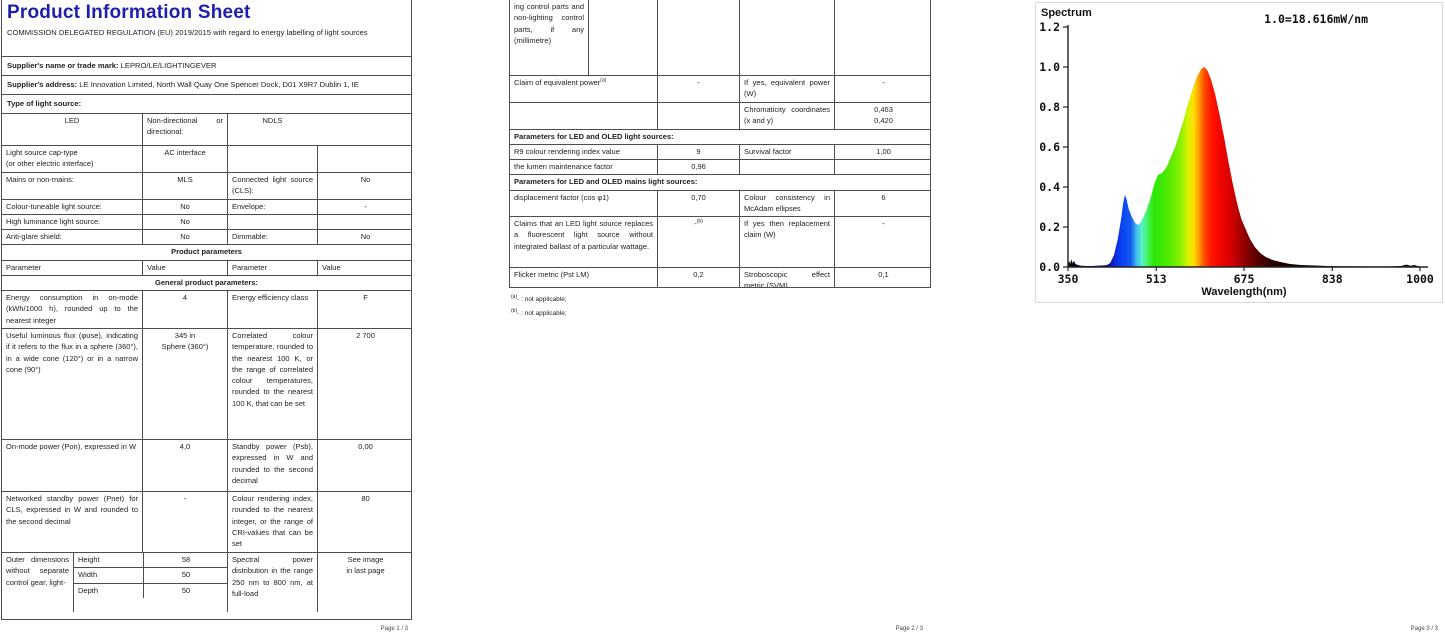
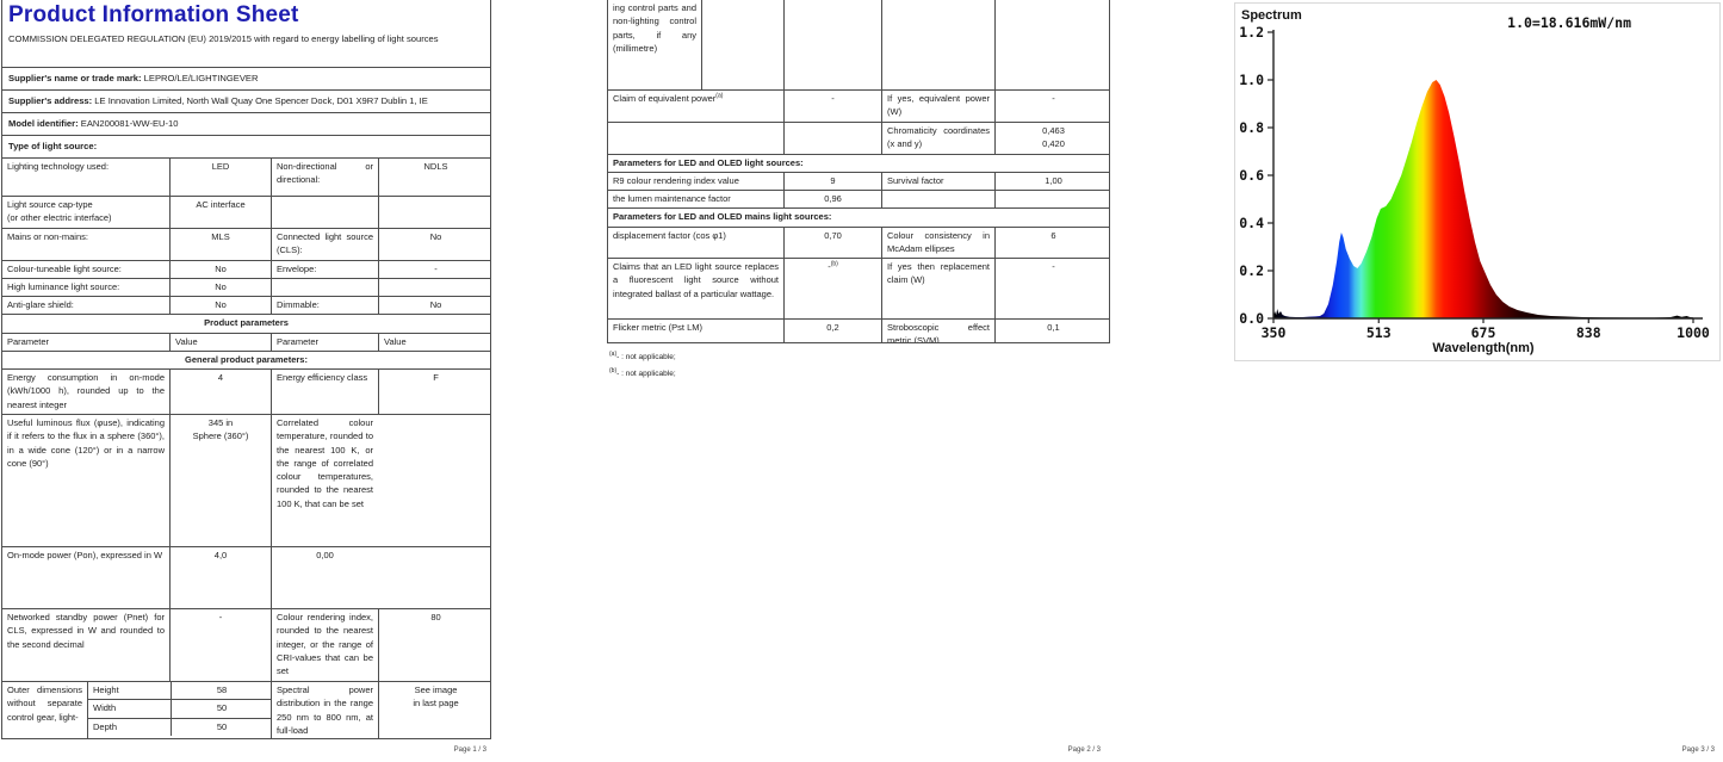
  Product Information Sheet
  COMMISSION DELEGATED REGULATION (EU) 2019/2015 with regard to energy labelling of light sources
  Supplier's name or trade mark: LEPRO/LE/LIGHTINGEVER
  Supplier's address: LE Innovation Limited, North Wall Quay One Spencer Dock, D01 X9R7 Dublin 1, IE
+ Model identifier: EAN200081-WW-EU-10
  Type of light source:
+ Lighting technology used:
  LED
  Non-directional or directional:
  NDLS
  Light source cap-type
  (or other electric interface)
  AC interface
  Mains or non-mains:
  MLS
  Connected light source (CLS):
  No
  Colour-tuneable light source:
  No
  Envelope:
  -
  High luminance light source:
  No
  Anti-glare shield:
  No
  Dimmable:
  No
  Product parameters
  Parameter
  Value
  Parameter
  Value
  General product parameters:
  Energy consumption in on-mode (kWh/1000 h), rounded up to the nearest integer
  4
  Energy efficiency class
  F
  Useful luminous flux (φuse), indicating if it refers to the flux in a sphere (360°), in a wide cone (120°) or in a narrow cone (90°)
  345 in
  Sphere (360°)
  Correlated colour temperature, rounded to the nearest 100 K, or the range of correlated colour temperatures, rounded to the nearest 100 K, that can be set
- 2 700
  On-mode power (Pon), expressed in W
  4,0
- Standby power (Psb), expressed in W and rounded to the second decimal
  0,00
  Networked standby power (Pnet) for CLS, expressed in W and rounded to the second decimal
  -
  Colour rendering index, rounded to the nearest integer, or the range of CRI-values that can be set
  80
  Outer dimensions without separate control gear, light-
  Height
  58
  Width
  50
  Depth
  50
  Spectral power distribution in the range 250 nm to 800 nm, at full-load
  See image
  in last page
  ing control parts and non-lighting control parts, if any (millimetre)
  Claim of equivalent power
  -
  If yes, equivalent power (W)
  -
  Chromaticity coordinates (x and y)
  0,463
  0,420
  Parameters for LED and OLED light sources:
  R9 colour rendering index value
  9
  Survival factor
  1,00
  the lumen maintenance factor
  0,96
  Parameters for LED and OLED mains light sources:
  displacement factor (cos φ1)
  0,70
  Colour consistency in McAdam ellipses
  6
  Claims that an LED light source replaces a fluorescent light source without integrated ballast of a particular wattage.
  If yes then replacement claim (W)
  -
  Flicker metric (Pst LM)
  0,2
  Stroboscopic effect metric (SVM)
  0,1
  0.0
  0.2
  0.4
  0.6
  0.8
  1.0
  1.2
  350
  513
  675
  838
  1000
  Spectrum
  1.0=18.616mW/nm
  Wavelength(nm)
